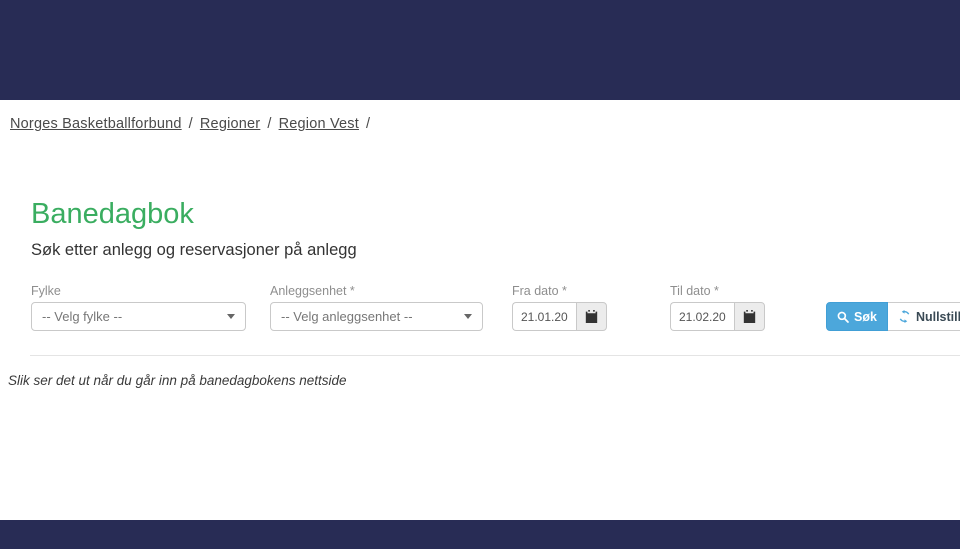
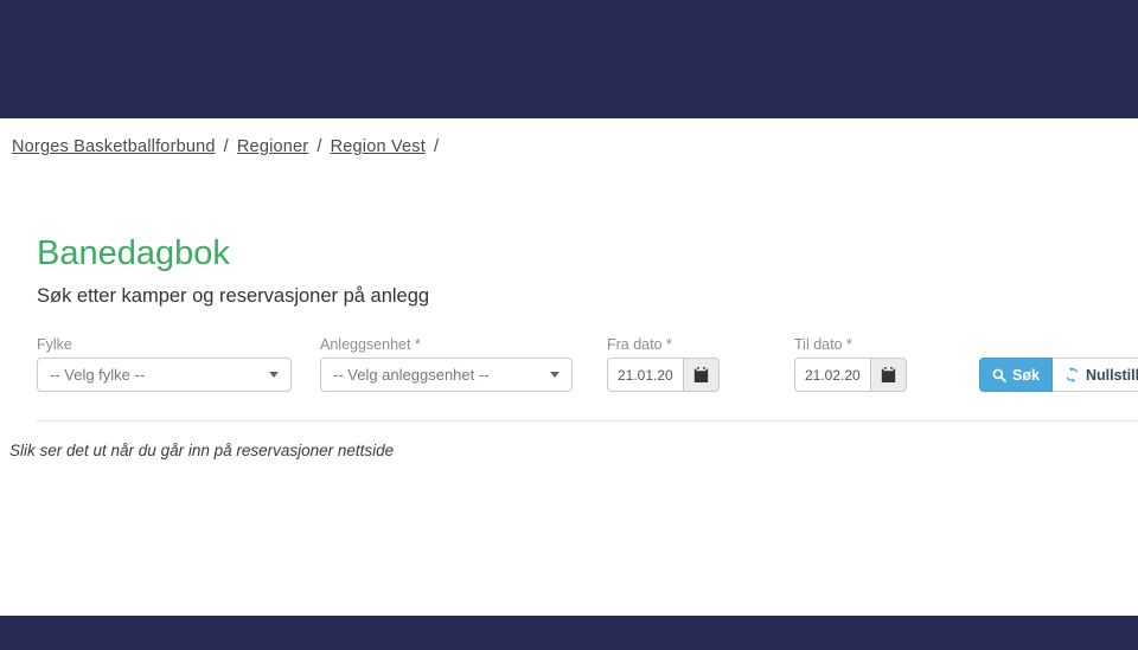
  Norges Basketballforbund / Regioner / Region Vest /
  Banedagbok
- Søk etter anlegg og reservasjoner på anlegg
+ Søk etter kamper og reservasjoner på anlegg
  Fylke
  -- Velg fylke --
  Anleggsenhet *
  -- Velg anleggsenhet --
  Fra dato *
  21.01.20
  Til dato *
  21.02.20
  Søk
  Nullstill
- Slik ser det ut når du går inn på banedagbokens nettside
+ Slik ser det ut når du går inn på reservasjoner nettside
